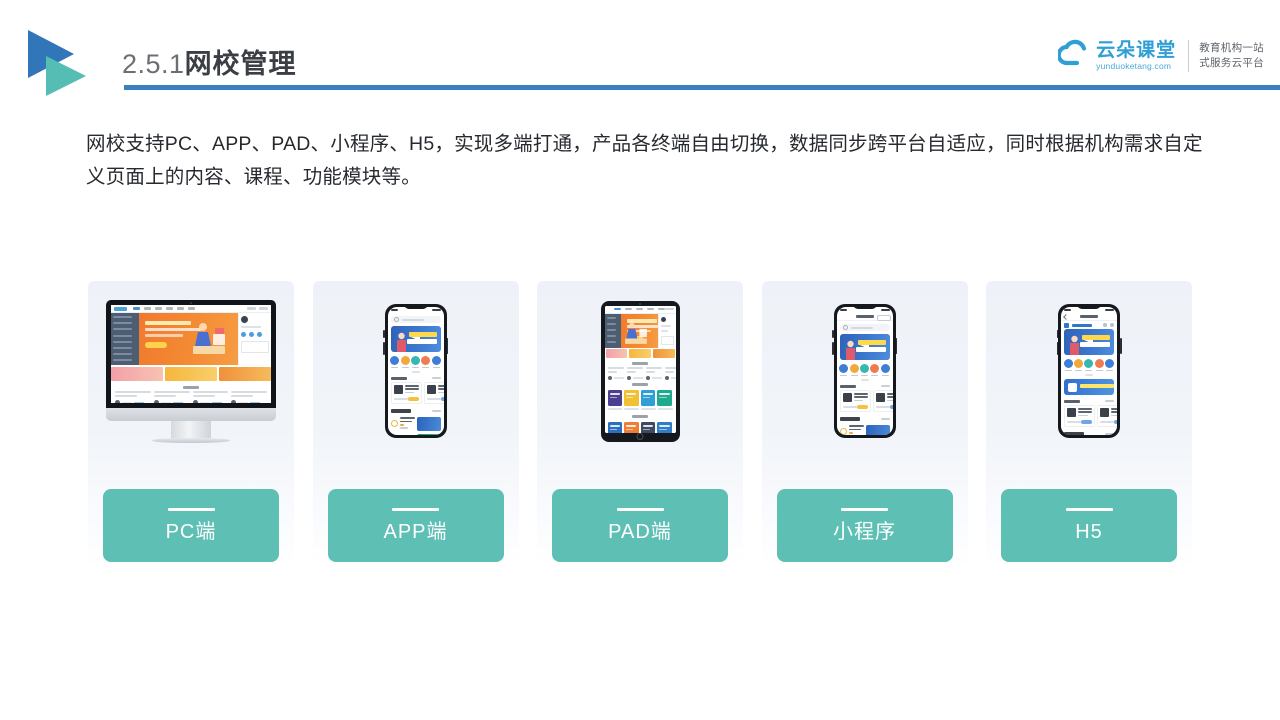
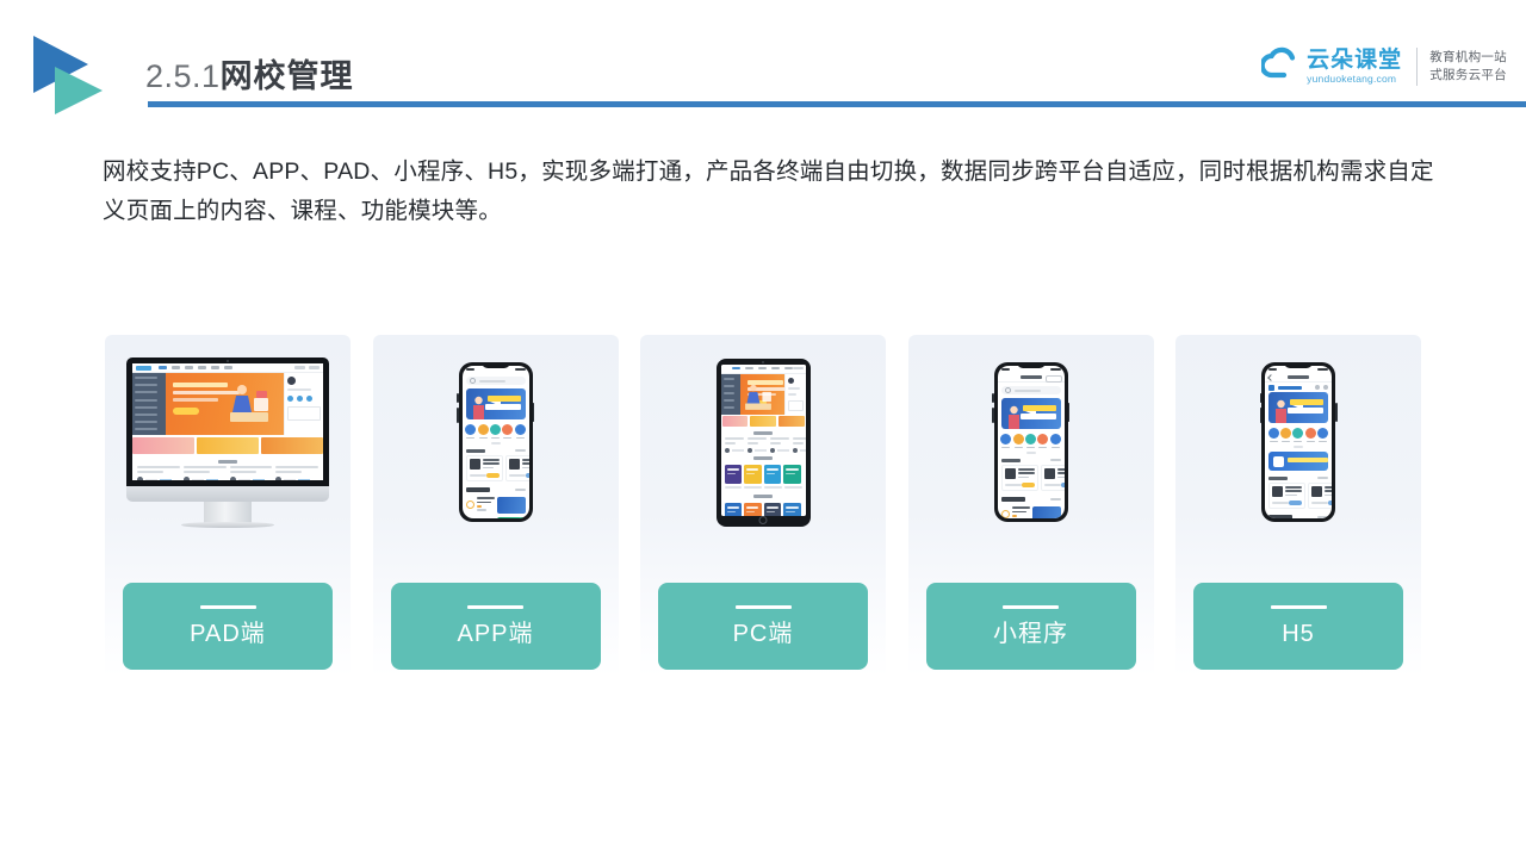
  2.5.1网校管理
  云朵课堂
  yunduoketang.com
  教育机构一站
  式服务云平台
  网校支持PC、APP、PAD、小程序、H5，实现多端打通，产品各终端自由切换，数据同步跨平台自适应，同时根据机构需求自定义页面上的内容、课程、功能模块等。
- PC端
+ PAD端
  APP端
- PAD端
+ PC端
  小程序
  H5
